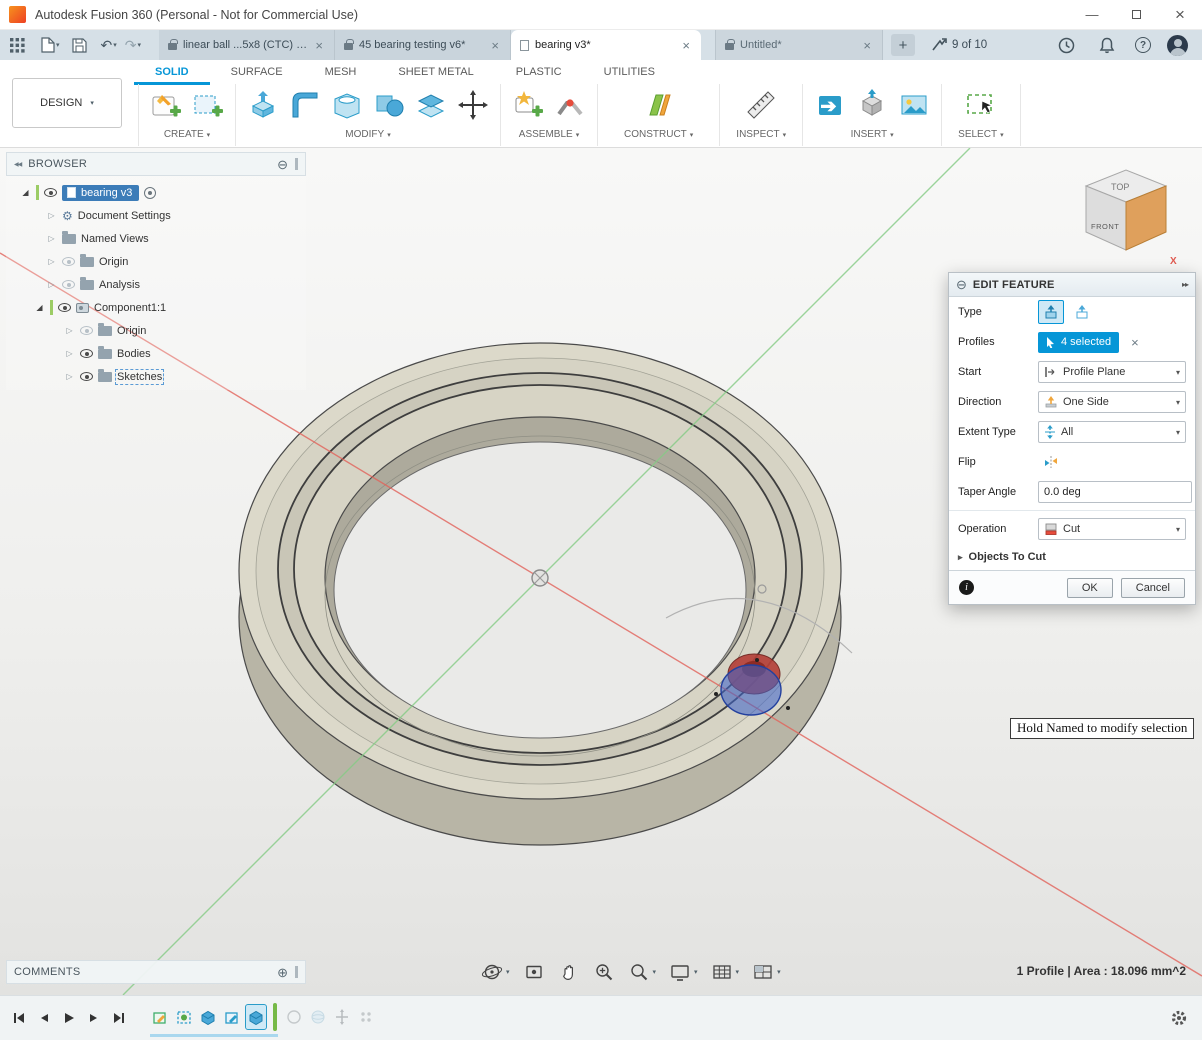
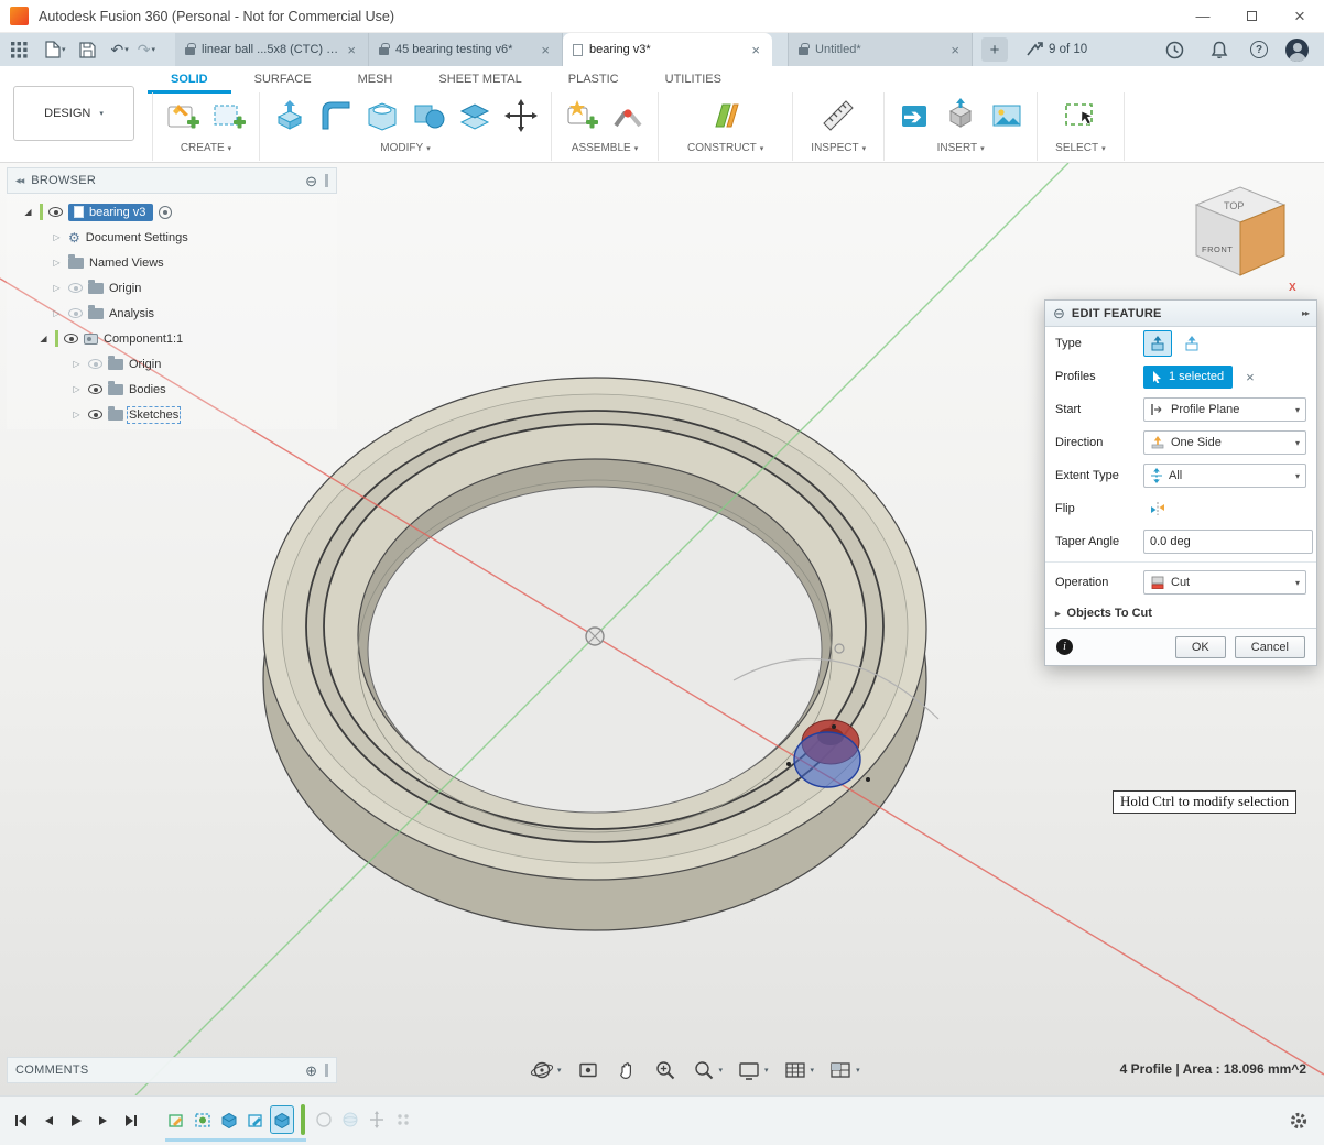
  Autodesk Fusion 360 (Personal - Not for Commercial Use)
  —
  ×
  ↶
  ↷
  linear ball ...5x8 (CTC) v2
  ×
  45 bearing testing v6*
  ×
  bearing v3*
  ×
  Untitled*
  ×
  +
  9 of 10
  ?
  DESIGN
  SOLID
  SURFACE
  MESH
  SHEET METAL
  PLASTIC
  UTILITIES
  CREATE
  MODIFY
  ASSEMBLE
  CONSTRUCT
  INSPECT
  INSERT
  SELECT
  TOP
  FRONT
  X
  BROWSER
  ⊖
  ◢
  bearing v3
  ▷
  ⚙
  Document Settings
  ▷
  Named Views
  ▷
  Origin
  ▷
  Analysis
  ◢
  Component1:1
  ▷
  Origin
  ▷
  Bodies
  ▷
  Sketches
  ⊖
  EDIT FEATURE
  ▸▸
  Type
  Profiles
- 4 selected
+ 1 selected
  ×
  Start
  Profile Plane
  ▾
  Direction
  One Side
  ▾
  Extent Type
  All
  ▾
  Flip
  Taper Angle
  0.0 deg
  Operation
  Cut
  ▾
  ▸
  Objects To Cut
  i
  OK
  Cancel
- Hold Named to modify selection
+ Hold Ctrl to modify selection
  COMMENTS
  ⊕
- 1 Profile | Area : 18.096 mm^2
+ 4 Profile | Area : 18.096 mm^2
